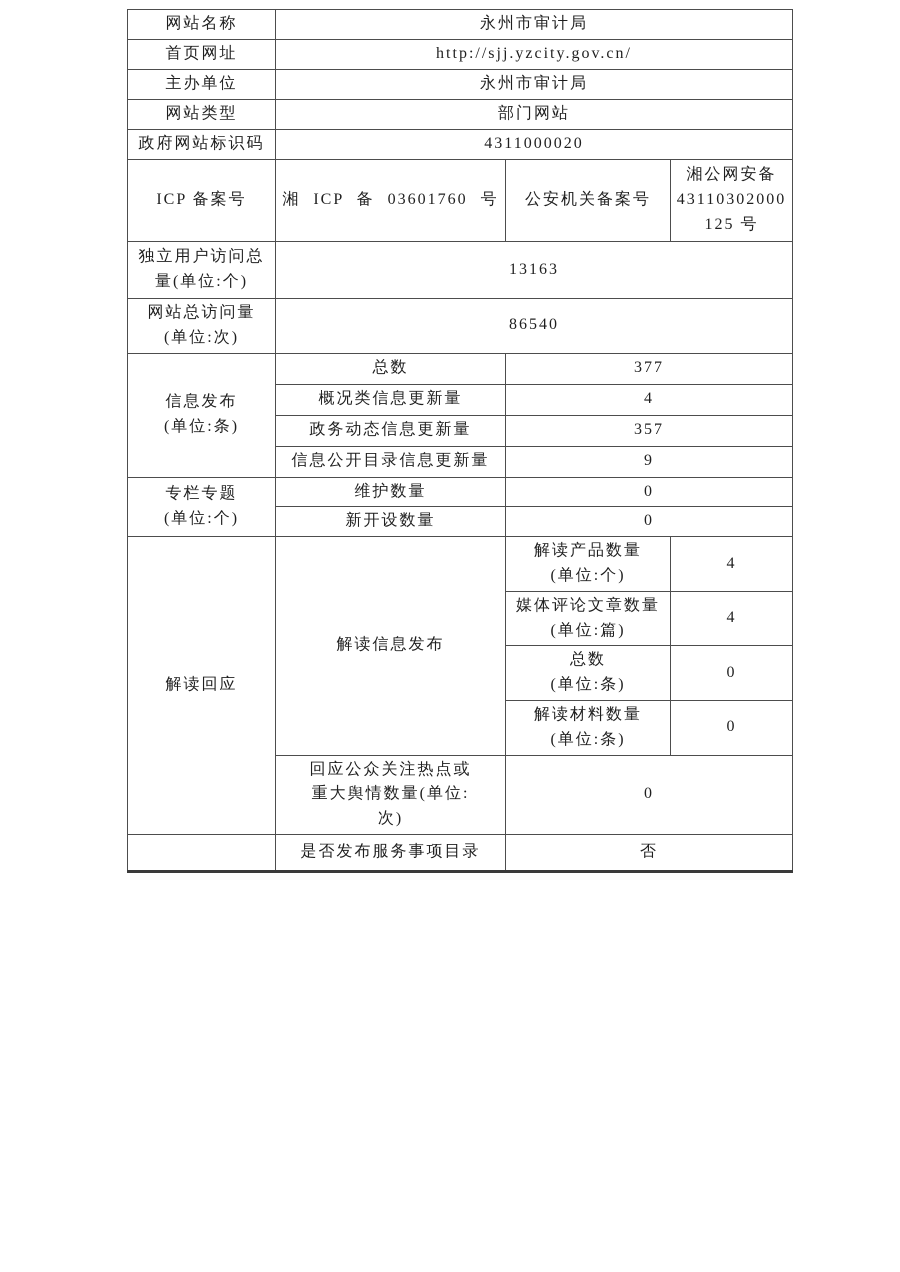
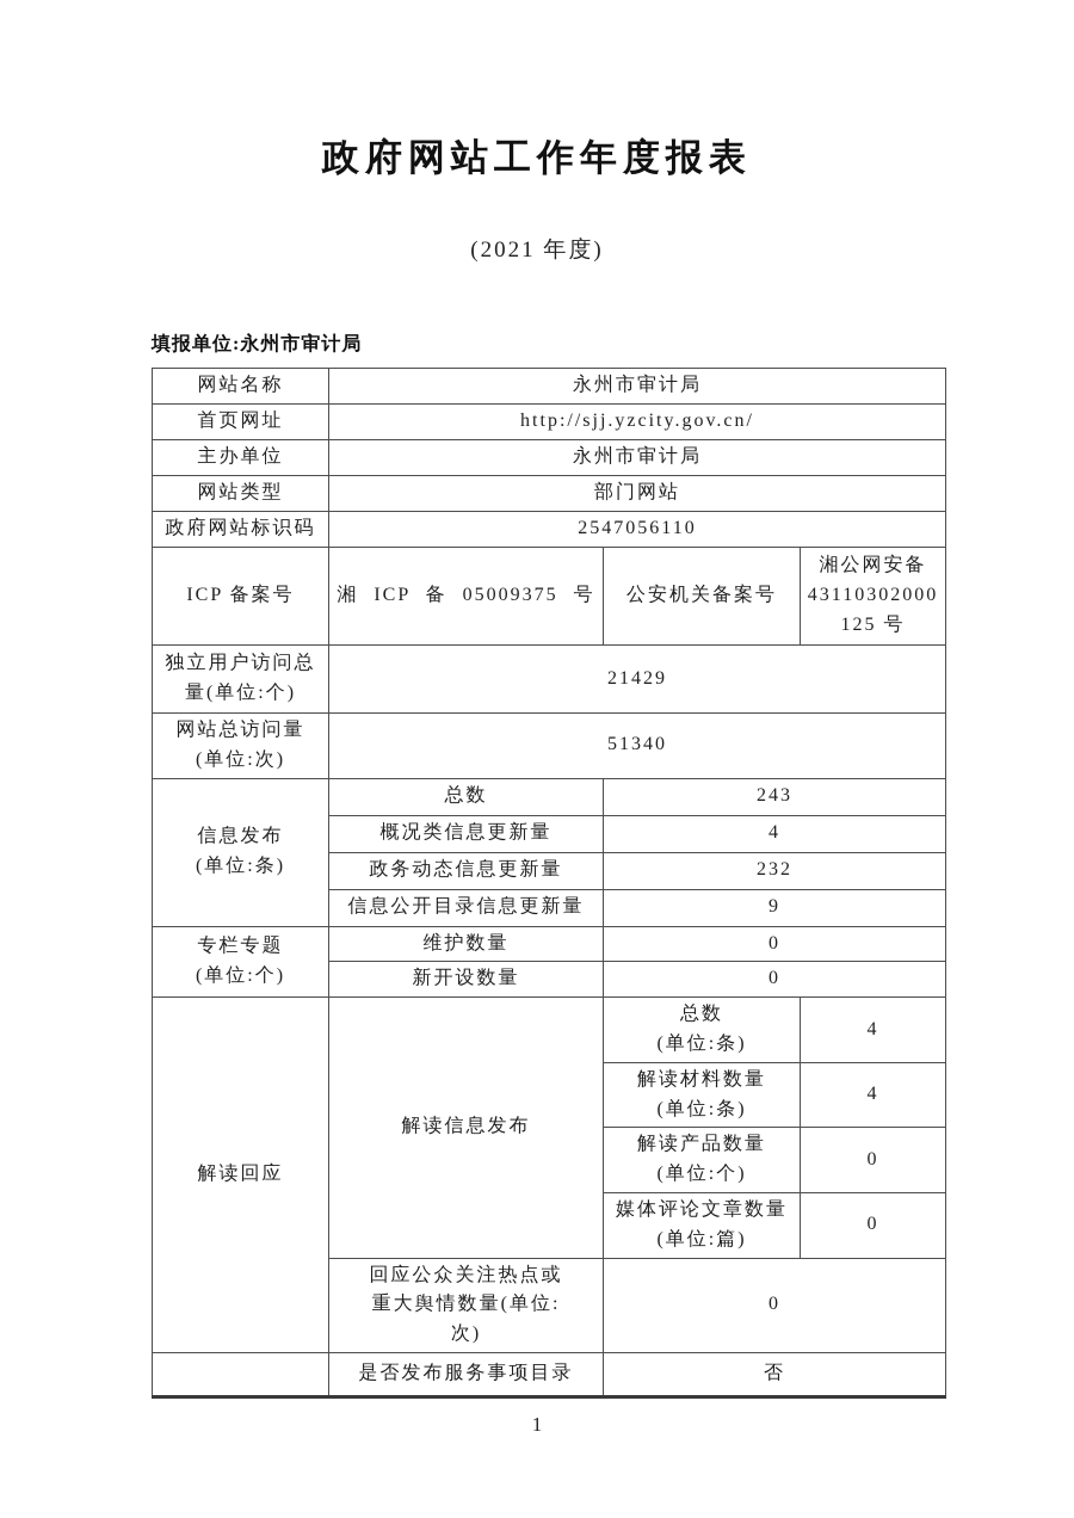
+ 政府网站工作年度报表
+ (2021 年度)
+ 填报单位:永州市审计局
  网站名称	永州市审计局
  首页网址	http://sjj.yzcity.gov.cn/
  主办单位	永州市审计局
  网站类型	部门网站
- 政府网站标识码	4311000020
+ 政府网站标识码	2547056110
- ICP 备案号	湘 ICP 备 03601760 号	公安机关备案号	湘公网安备 43110302000 125 号
+ ICP 备案号	湘 ICP 备 05009375 号	公安机关备案号	湘公网安备 43110302000 125 号
- 独立用户访问总 量(单位:个)	13163
+ 独立用户访问总 量(单位:个)	21429
- 网站总访问量 (单位:次)	86540
+ 网站总访问量 (单位:次)	51340
- 信息发布 (单位:条)	总数	377
+ 信息发布 (单位:条)	总数	243
  概况类信息更新量	4
- 政务动态信息更新量	357
+ 政务动态信息更新量	232
  信息公开目录信息更新量	9
  专栏专题 (单位:个)	维护数量	0
  新开设数量	0
- 解读回应	解读信息发布	解读产品数量 (单位:个)	4
+ 解读回应	解读信息发布	总数 (单位:条)	4
- 媒体评论文章数量 (单位:篇)	4
+ 解读材料数量 (单位:条)	4
- 总数 (单位:条)	0
+ 解读产品数量 (单位:个)	0
- 解读材料数量 (单位:条)	0
+ 媒体评论文章数量 (单位:篇)	0
  回应公众关注热点或 重大舆情数量(单位: 次)	0
  	是否发布服务事项目录	否
+ 1
